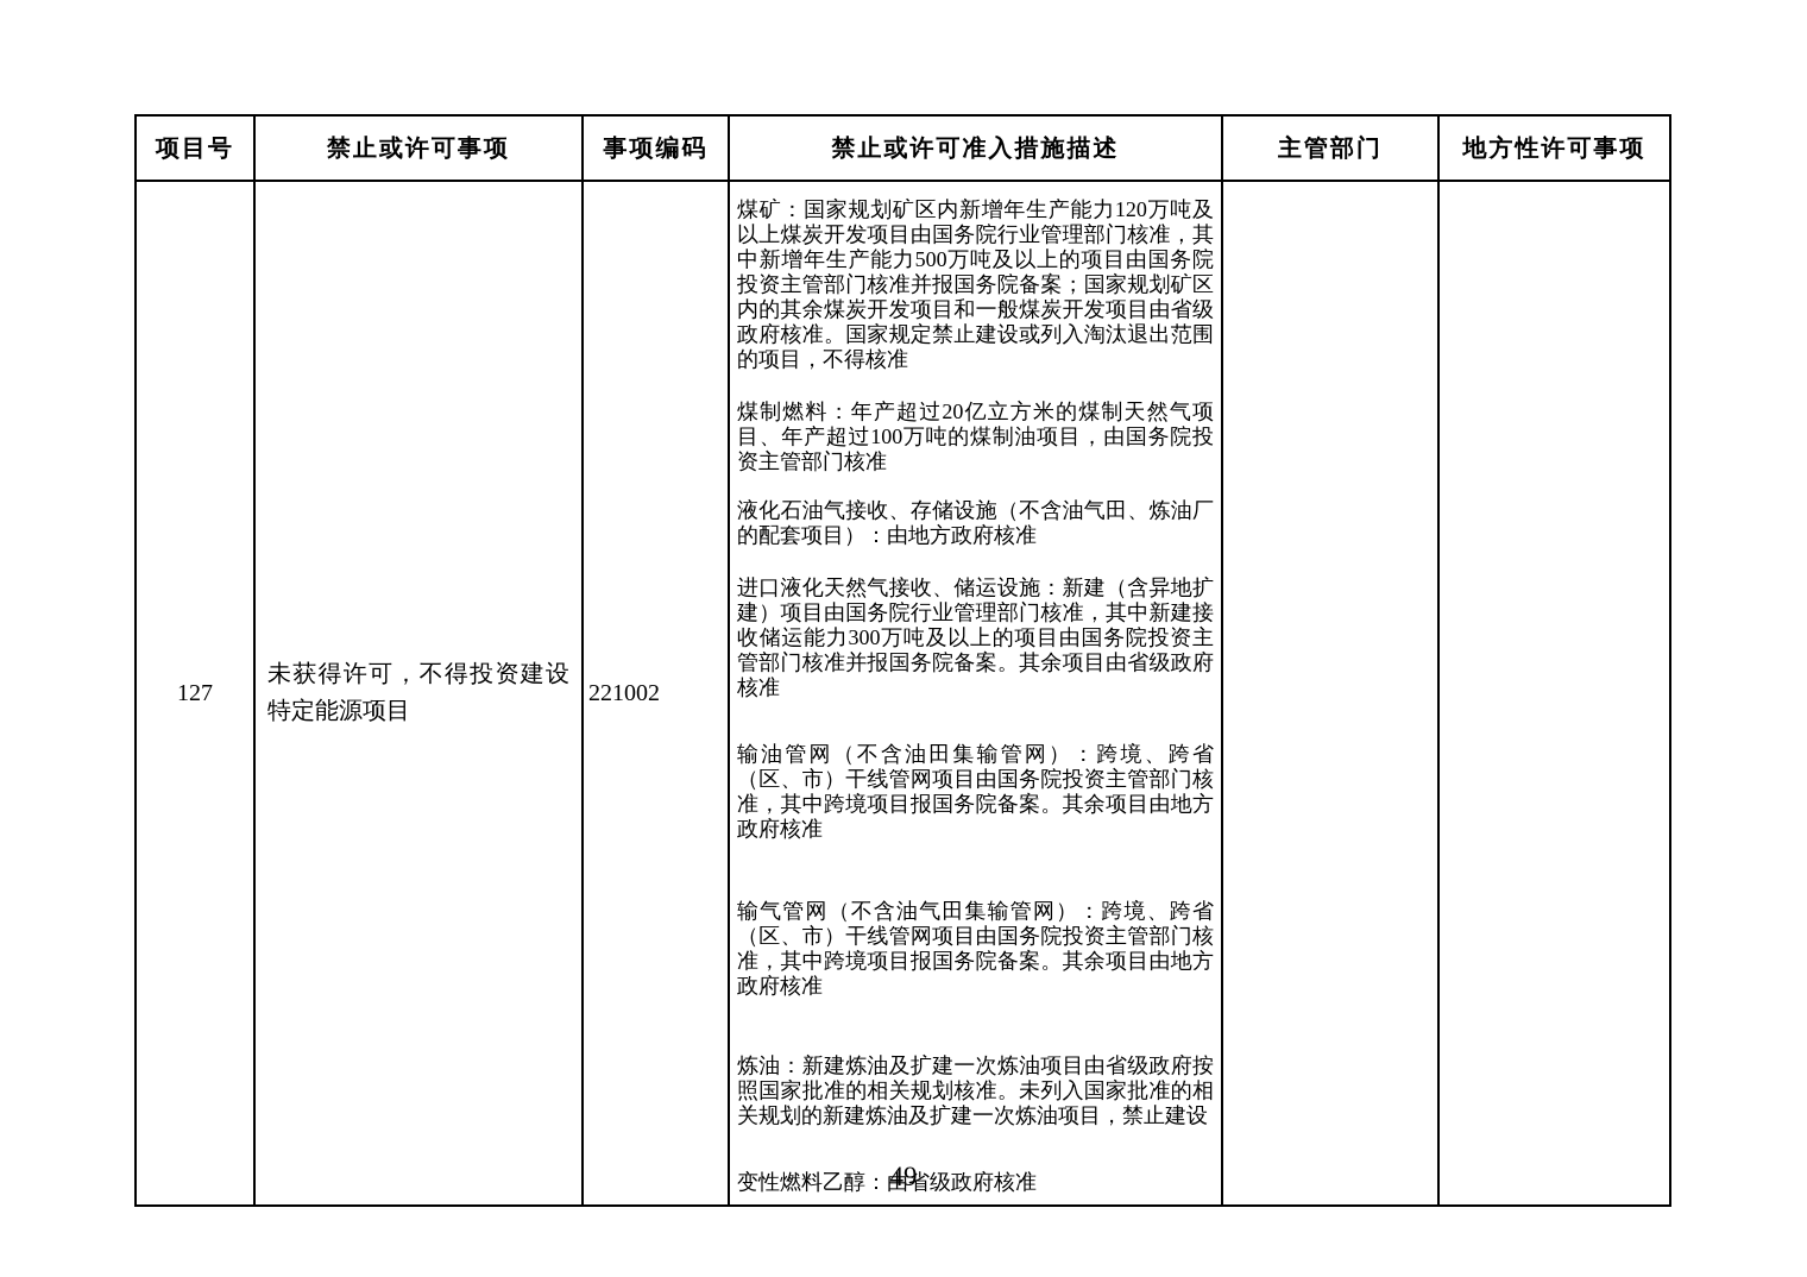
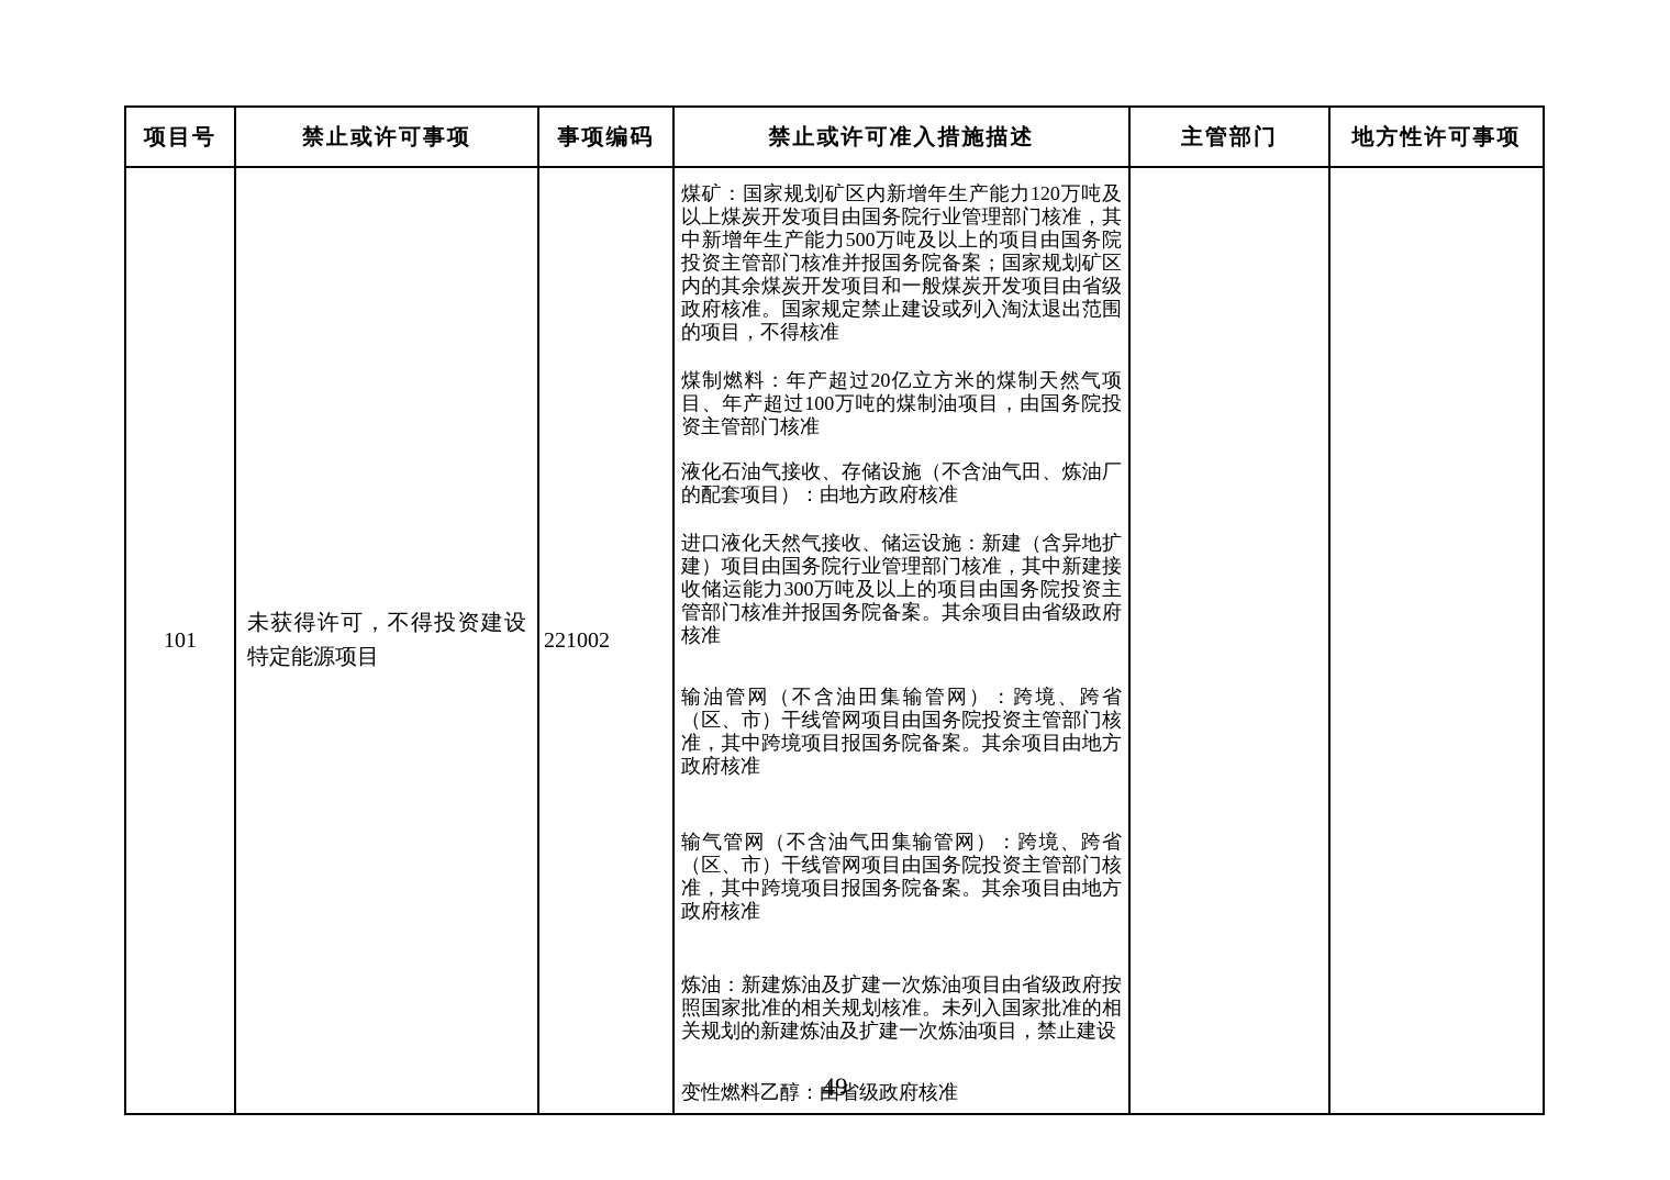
  项目号	禁止或许可事项	事项编码	禁止或许可准入措施描述	主管部门	地方性许可事项
- 127	未获得许可，不得投资建设特定能源项目	221002	煤矿：国家规划矿区内新增年生产能力120万吨及以上煤炭开发项目由国务院行业管理部门核准，其中新增年生产能力500万吨及以上的项目由国务院投资主管部门核准并报国务院备案；国家规划矿区内的其余煤炭开发项目和一般煤炭开发项目由省级政府核准。国家规定禁止建设或列入淘汰退出范围的项目，不得核准 煤制燃料：年产超过20亿立方米的煤制天然气项目、年产超过100万吨的煤制油项目，由国务院投资主管部门核准 液化石油气接收、存储设施（不含油气田、炼油厂的配套项目）：由地方政府核准 进口液化天然气接收、储运设施：新建（含异地扩建）项目由国务院行业管理部门核准，其中新建接收储运能力300万吨及以上的项目由国务院投资主管部门核准并报国务院备案。其余项目由省级政府核准 输油管网（不含油田集输管网）：跨境、跨省（区、市）干线管网项目由国务院投资主管部门核准，其中跨境项目报国务院备案。其余项目由地方政府核准 输气管网（不含油气田集输管网）：跨境、跨省（区、市）干线管网项目由国务院投资主管部门核准，其中跨境项目报国务院备案。其余项目由地方政府核准 炼油：新建炼油及扩建一次炼油项目由省级政府按照国家批准的相关规划核准。未列入国家批准的相关规划的新建炼油及扩建一次炼油项目，禁止建设 变性燃料乙醇：由省级政府核准
+ 101	未获得许可，不得投资建设特定能源项目	221002	煤矿：国家规划矿区内新增年生产能力120万吨及以上煤炭开发项目由国务院行业管理部门核准，其中新增年生产能力500万吨及以上的项目由国务院投资主管部门核准并报国务院备案；国家规划矿区内的其余煤炭开发项目和一般煤炭开发项目由省级政府核准。国家规定禁止建设或列入淘汰退出范围的项目，不得核准 煤制燃料：年产超过20亿立方米的煤制天然气项目、年产超过100万吨的煤制油项目，由国务院投资主管部门核准 液化石油气接收、存储设施（不含油气田、炼油厂的配套项目）：由地方政府核准 进口液化天然气接收、储运设施：新建（含异地扩建）项目由国务院行业管理部门核准，其中新建接收储运能力300万吨及以上的项目由国务院投资主管部门核准并报国务院备案。其余项目由省级政府核准 输油管网（不含油田集输管网）：跨境、跨省（区、市）干线管网项目由国务院投资主管部门核准，其中跨境项目报国务院备案。其余项目由地方政府核准 输气管网（不含油气田集输管网）：跨境、跨省（区、市）干线管网项目由国务院投资主管部门核准，其中跨境项目报国务院备案。其余项目由地方政府核准 炼油：新建炼油及扩建一次炼油项目由省级政府按照国家批准的相关规划核准。未列入国家批准的相关规划的新建炼油及扩建一次炼油项目，禁止建设 变性燃料乙醇：由省级政府核准
  49
